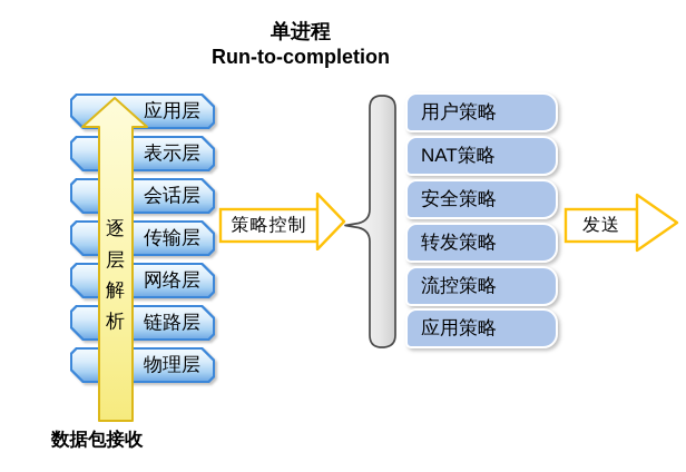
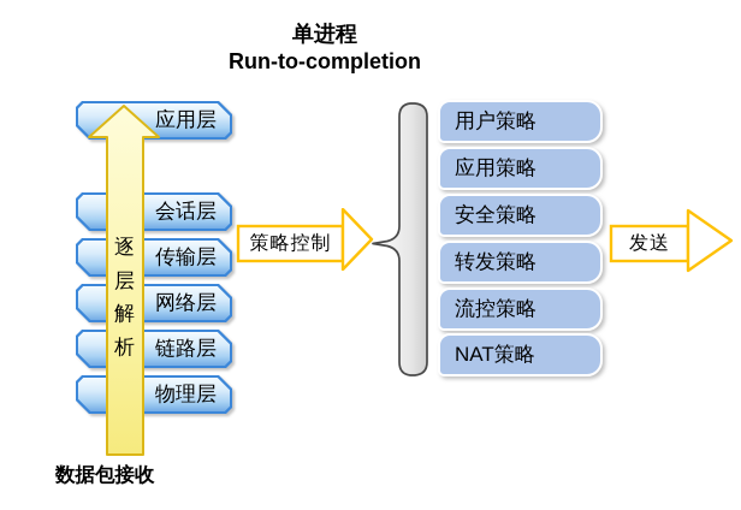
  单进程
  Run-to-completion
  应用层
- 表示层
  会话层
  传输层
  网络层
  链路层
  物理层
  逐层解析
  数据包接收
  策略控制
  用户策略
- NAT策略
+ 应用策略
  安全策略
  转发策略
  流控策略
- 应用策略
+ NAT策略
  发送
